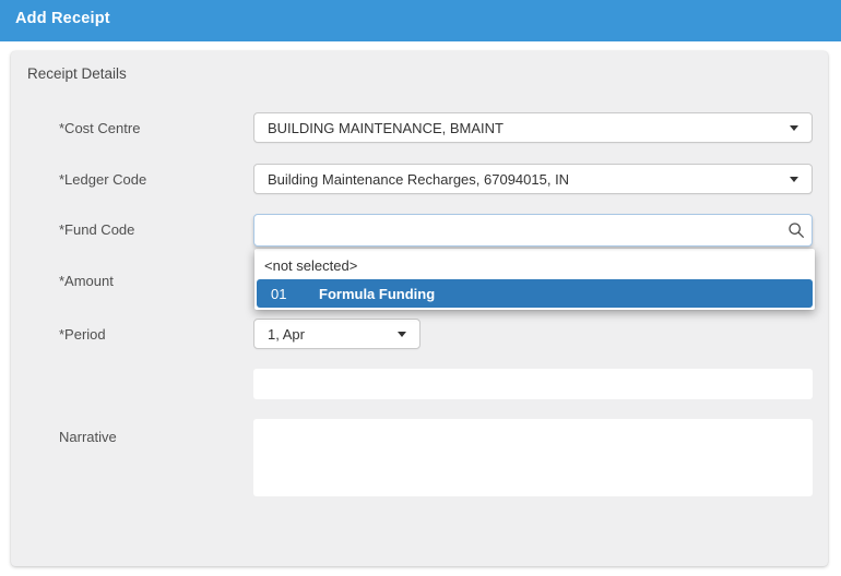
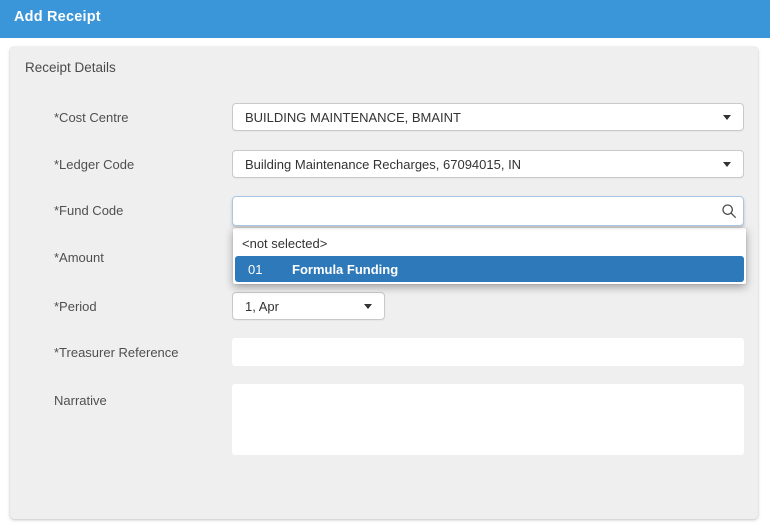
  Add Receipt
  Receipt Details
  *Cost Centre
  BUILDING MAINTENANCE, BMAINT
  *Ledger Code
  Building Maintenance Recharges, 67094015, IN
  *Fund Code
  <not selected>
  01
  Formula Funding
  *Amount
  *Period
  1, Apr
+ *Treasurer Reference
  Narrative
